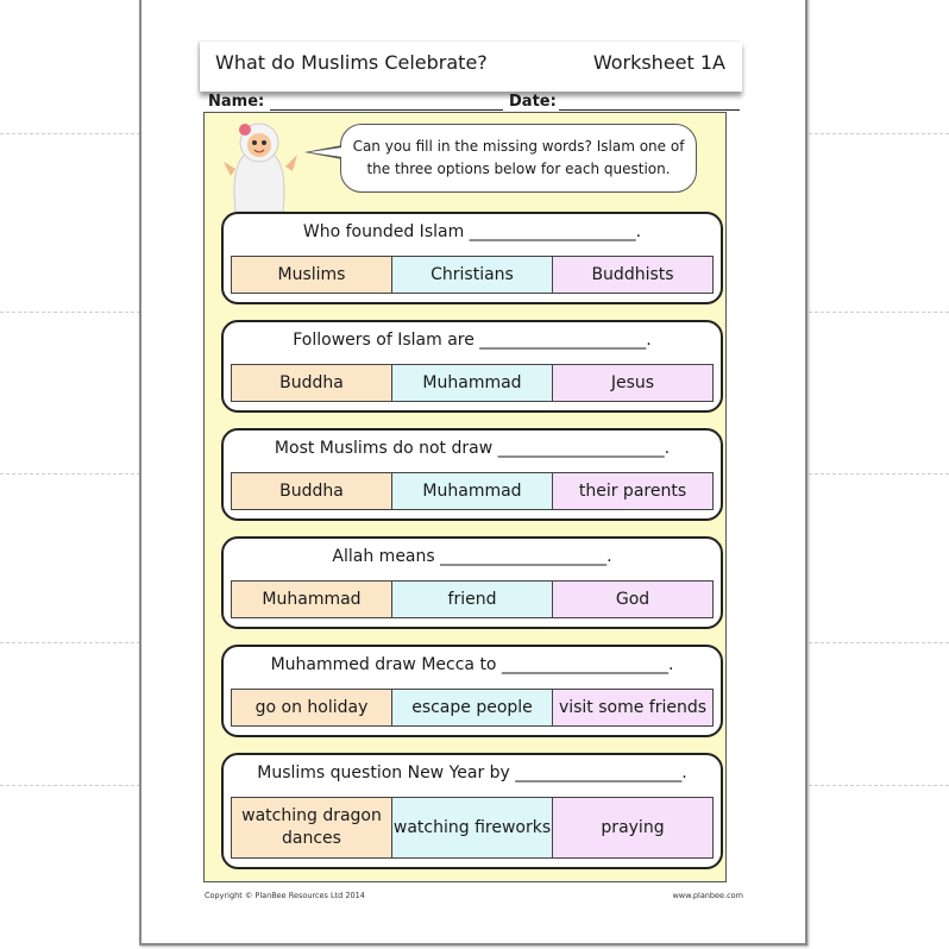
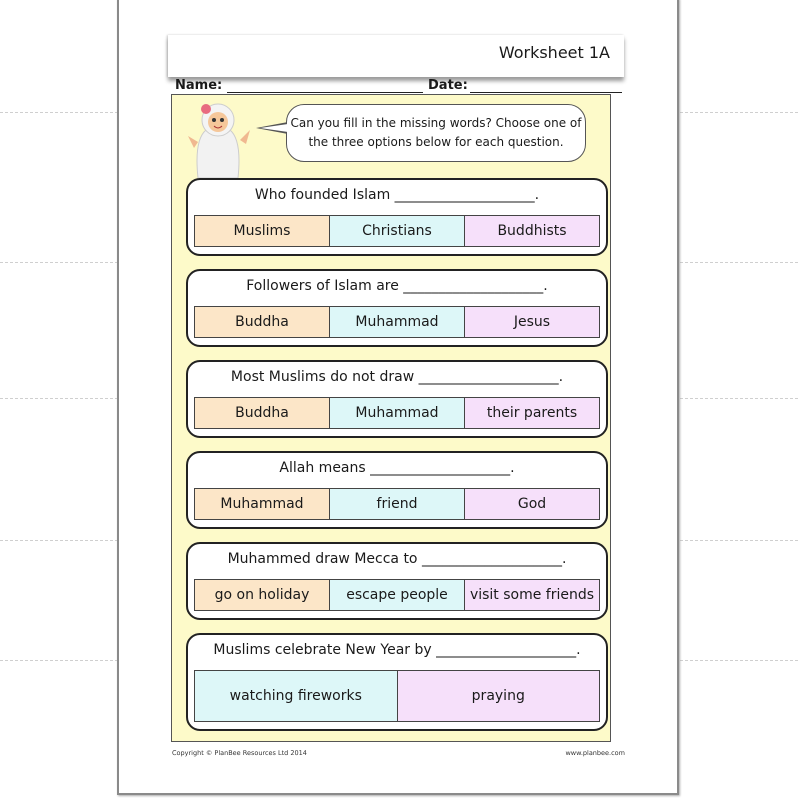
- What do Muslims Celebrate?
  Worksheet 1A
  Name:
  Date:
- Can you fill in the missing words? Islam one of
+ Can you fill in the missing words? Choose one of
  the three options below for each question.
  Who founded Islam ____________________.
  Muslims
  Christians
  Buddhists
  Followers of Islam are ____________________.
  Buddha
  Muhammad
  Jesus
  Most Muslims do not draw ____________________.
  Buddha
  Muhammad
  their parents
  Allah means ____________________.
  Muhammad
  friend
  God
  Muhammed draw Mecca to ____________________.
  go on holiday
  escape people
  visit some friends
- Muslims question New Year by ____________________.
+ Muslims celebrate New Year by ____________________.
- watching dragon dances
  watching fireworks
  praying
  Copyright © PlanBee Resources Ltd 2014
  www.planbee.com
